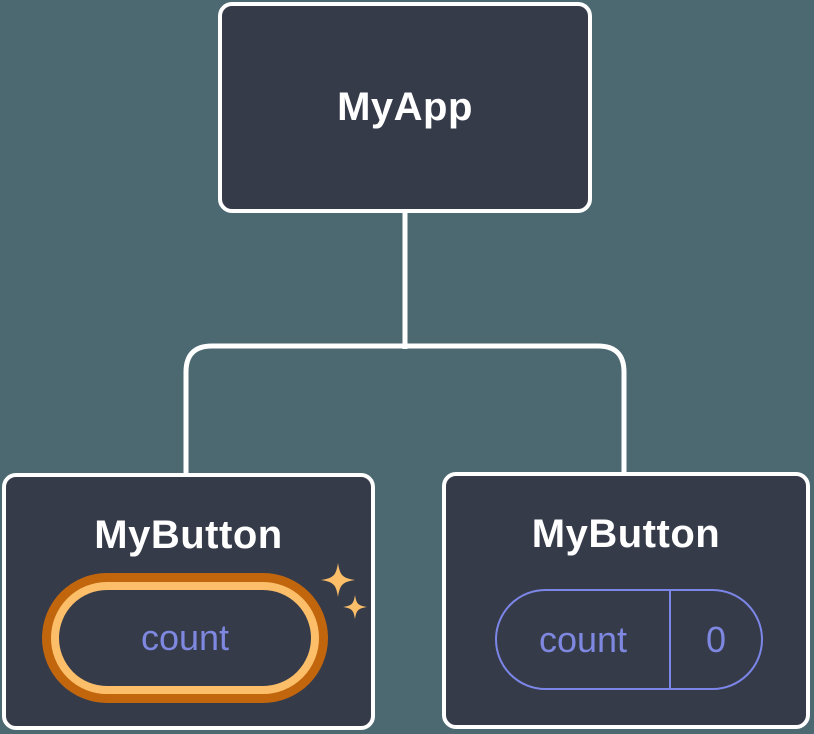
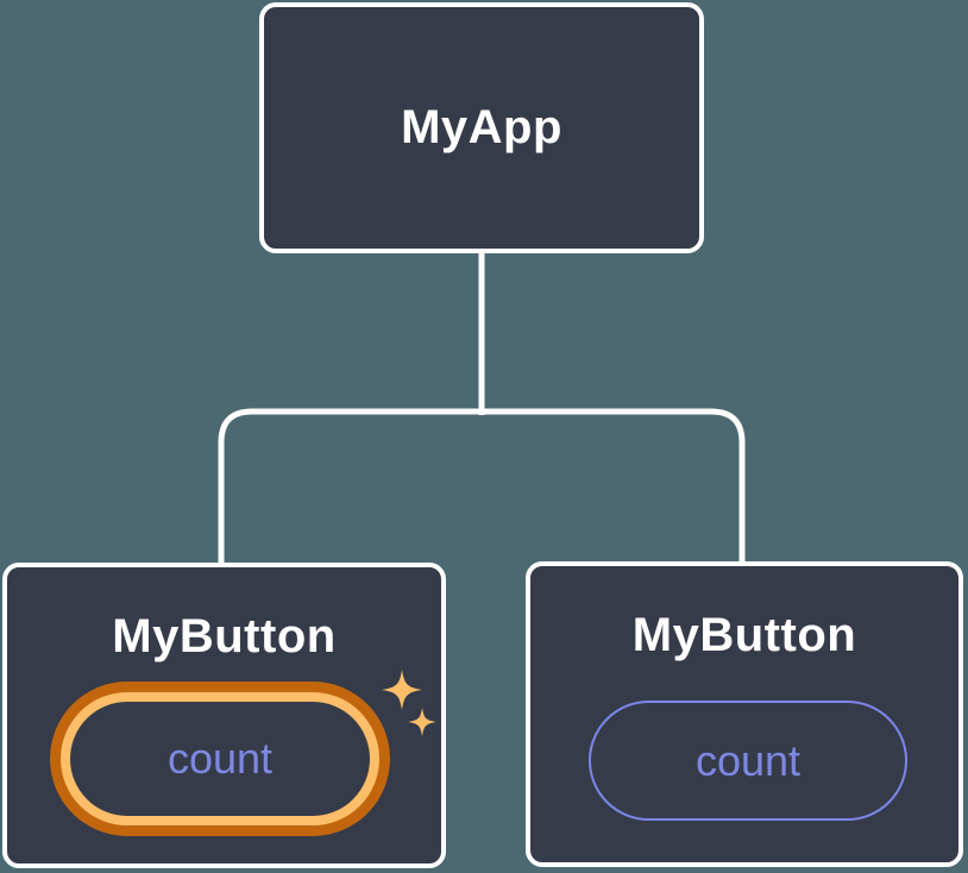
  MyApp
  MyButton
  count
  MyButton
  count
- 0
